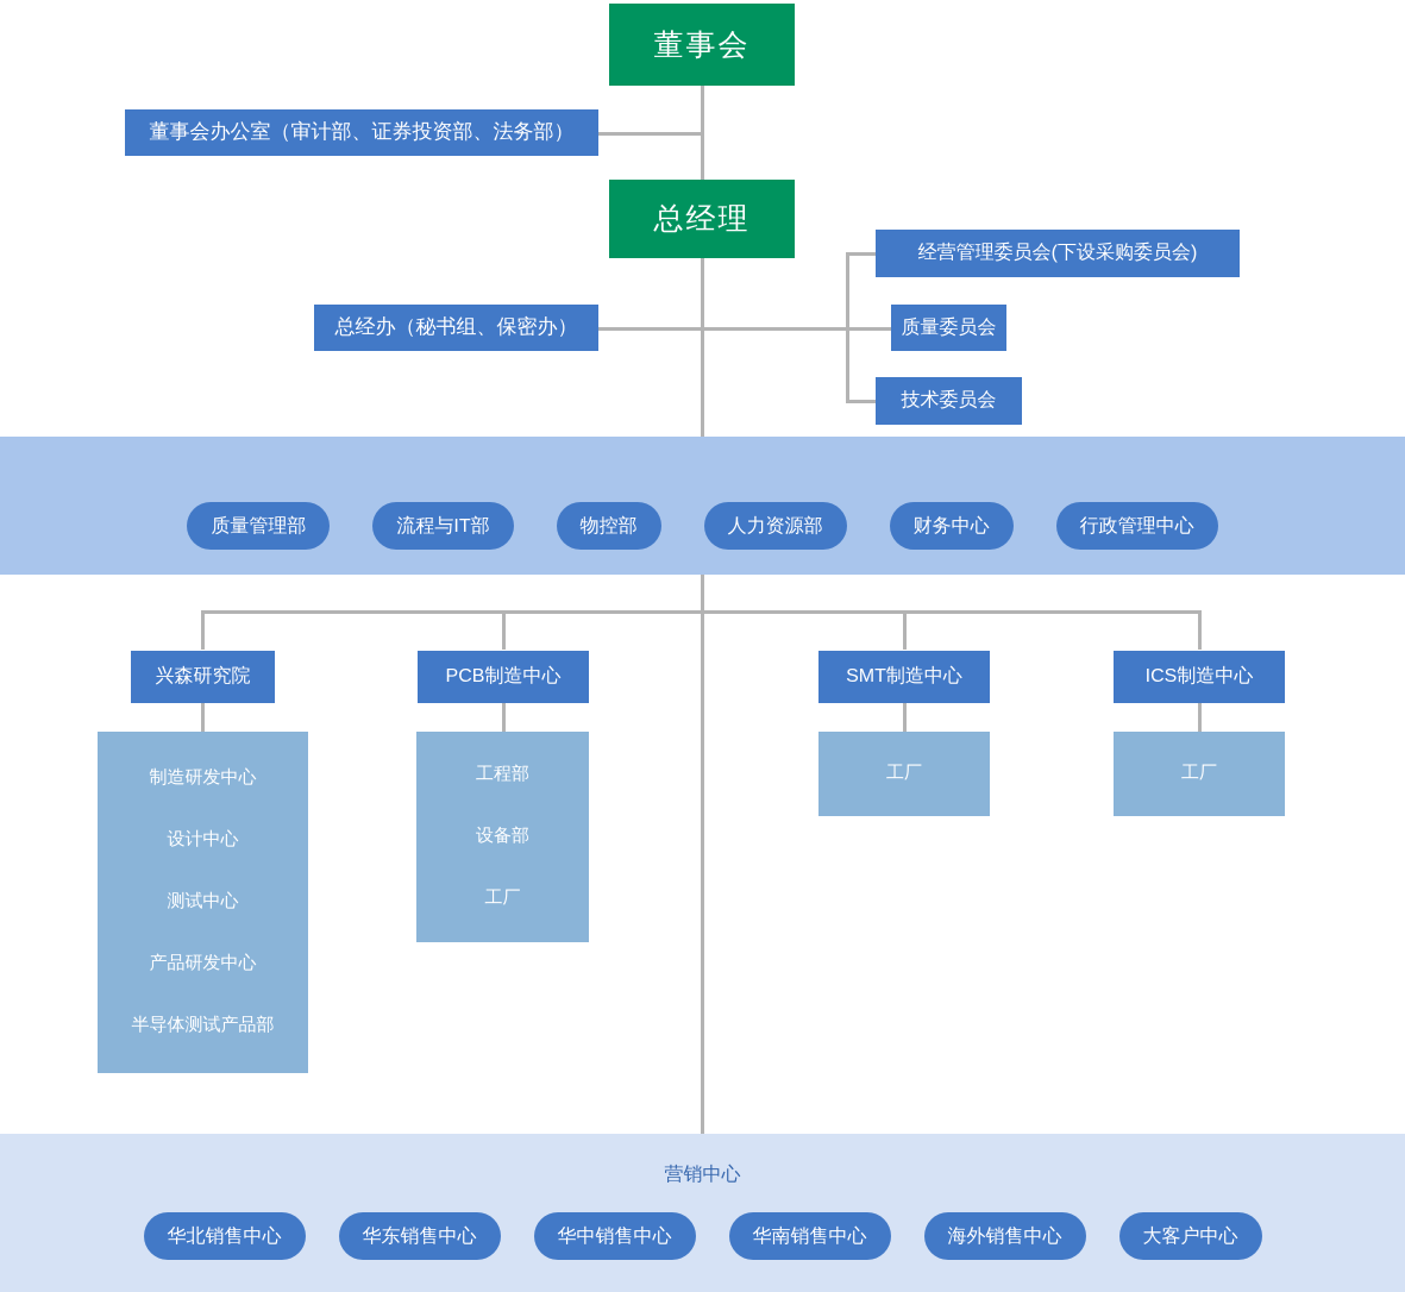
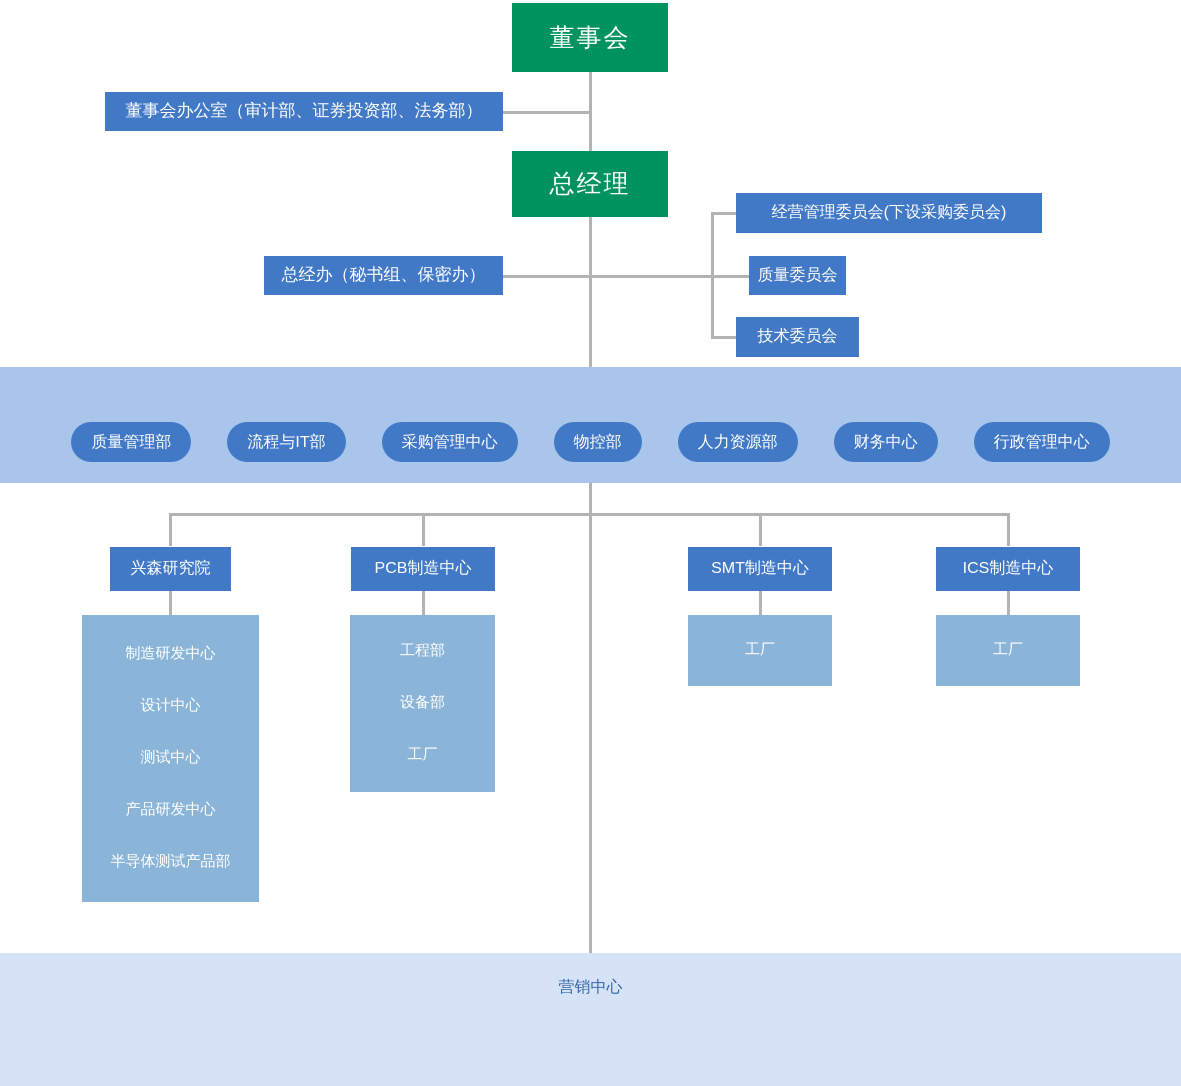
  董事会
  董事会办公室（审计部、证券投资部、法务部）
  总经理
  总经办（秘书组、保密办）
  经营管理委员会(下设采购委员会)
  质量委员会
  技术委员会
  质量管理部
  流程与IT部
+ 采购管理中心
  物控部
  人力资源部
  财务中心
  行政管理中心
  兴森研究院
  PCB制造中心
  SMT制造中心
  ICS制造中心
  制造研发中心
  设计中心
  测试中心
  产品研发中心
  半导体测试产品部
  工程部
  设备部
  工厂
  工厂
  工厂
  营销中心
- 华北销售中心
- 华东销售中心
- 华中销售中心
- 华南销售中心
- 海外销售中心
- 大客户中心
